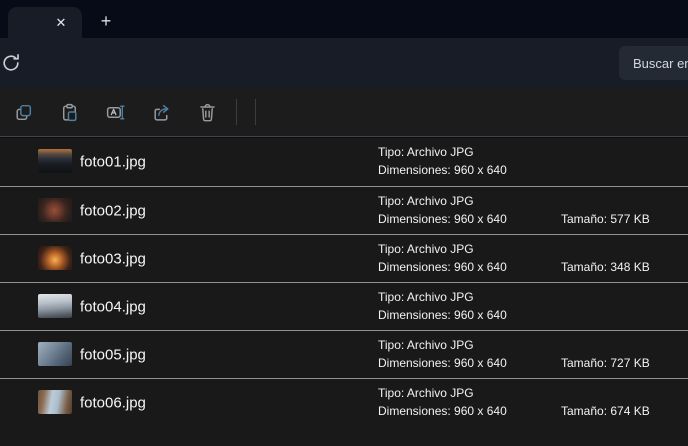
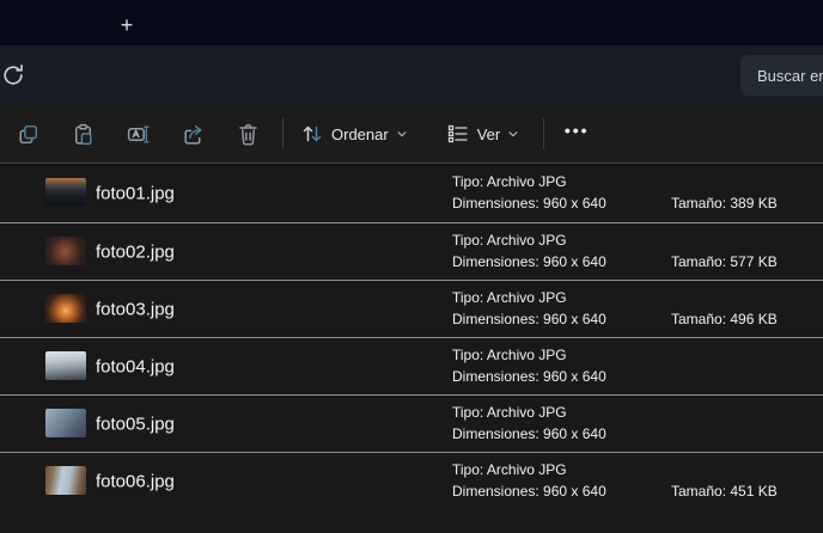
- ✕
  +
  Buscar e
+ Ordenar
+ Ver
+ •••
  foto01.jpg
  Tipo: Archivo JPG
  Dimensiones: 960 x 640
+ Tamaño: 389 KB
  foto02.jpg
  Tipo: Archivo JPG
  Dimensiones: 960 x 640
  Tamaño: 577 KB
  foto03.jpg
  Tipo: Archivo JPG
  Dimensiones: 960 x 640
- Tamaño: 348 KB
+ Tamaño: 496 KB
  foto04.jpg
  Tipo: Archivo JPG
  Dimensiones: 960 x 640
  foto05.jpg
  Tipo: Archivo JPG
  Dimensiones: 960 x 640
- Tamaño: 727 KB
  foto06.jpg
  Tipo: Archivo JPG
  Dimensiones: 960 x 640
- Tamaño: 674 KB
+ Tamaño: 451 KB
